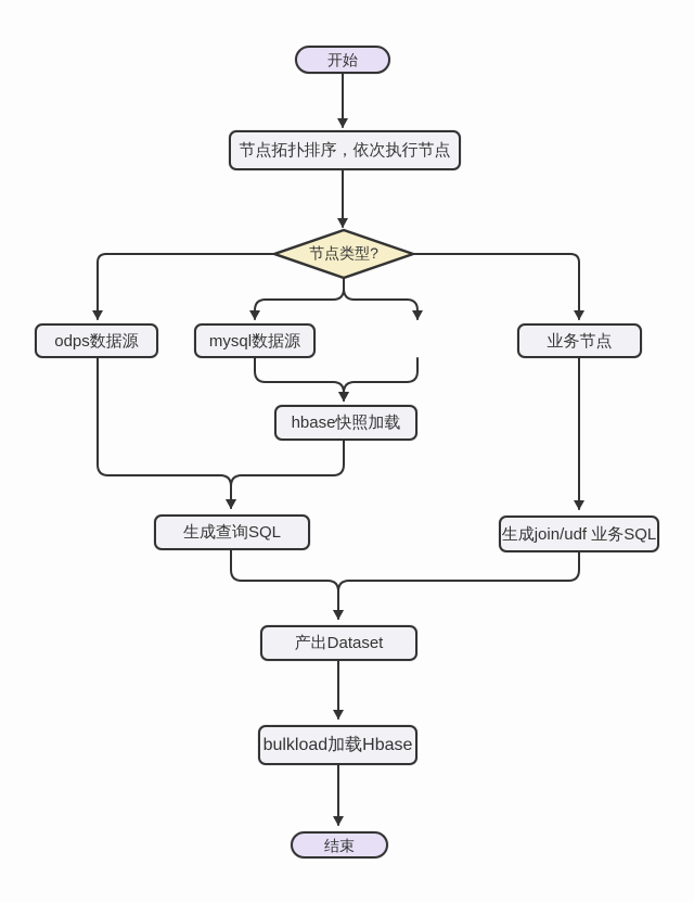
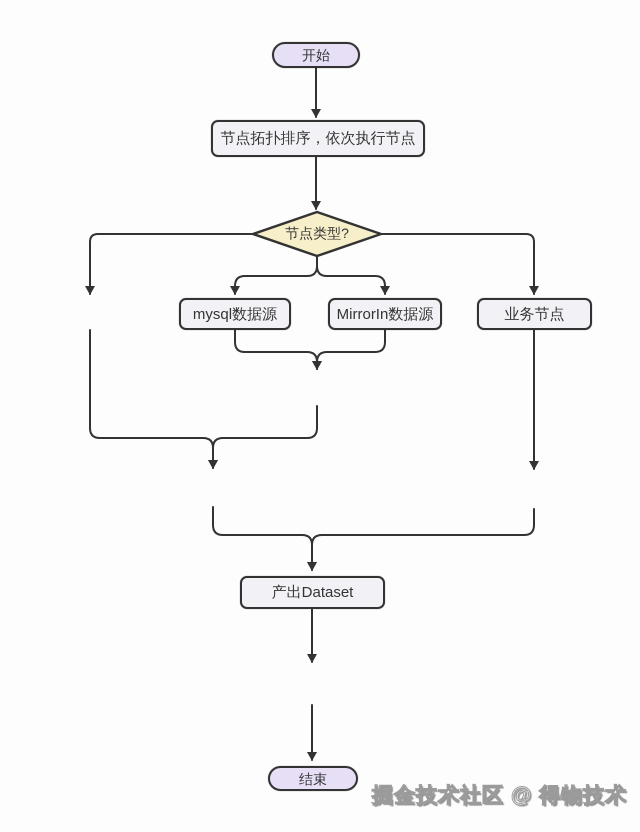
  开始
  节点拓扑排序，依次执行节点
  节点类型?
- odps数据源
  mysql数据源
+ MirrorIn数据源
  业务节点
- hbase快照加载
- 生成查询SQL
- 生成join/udf 业务SQL
  产出Dataset
- bulkload加载Hbase
  结束
+ 掘金技术社区 @ 得物技术
